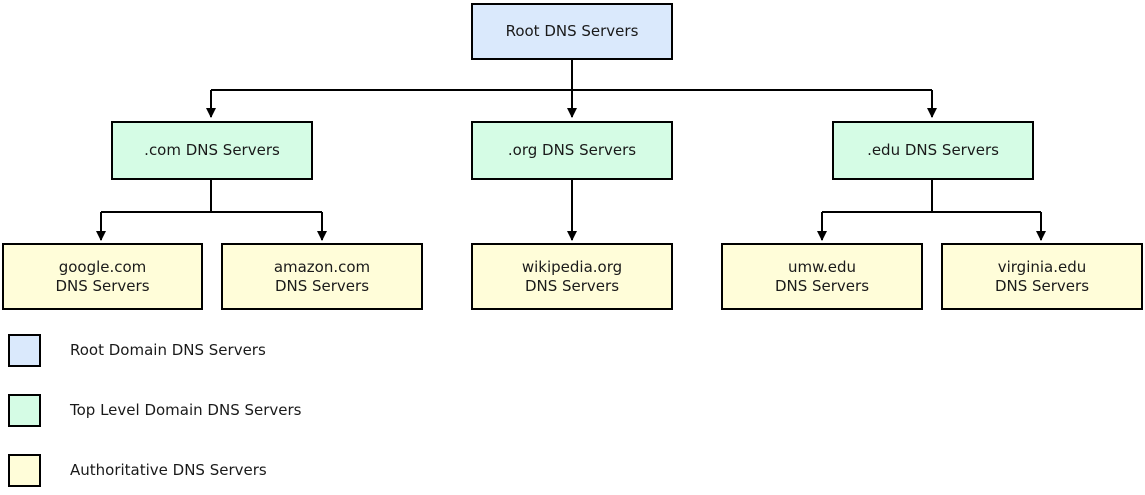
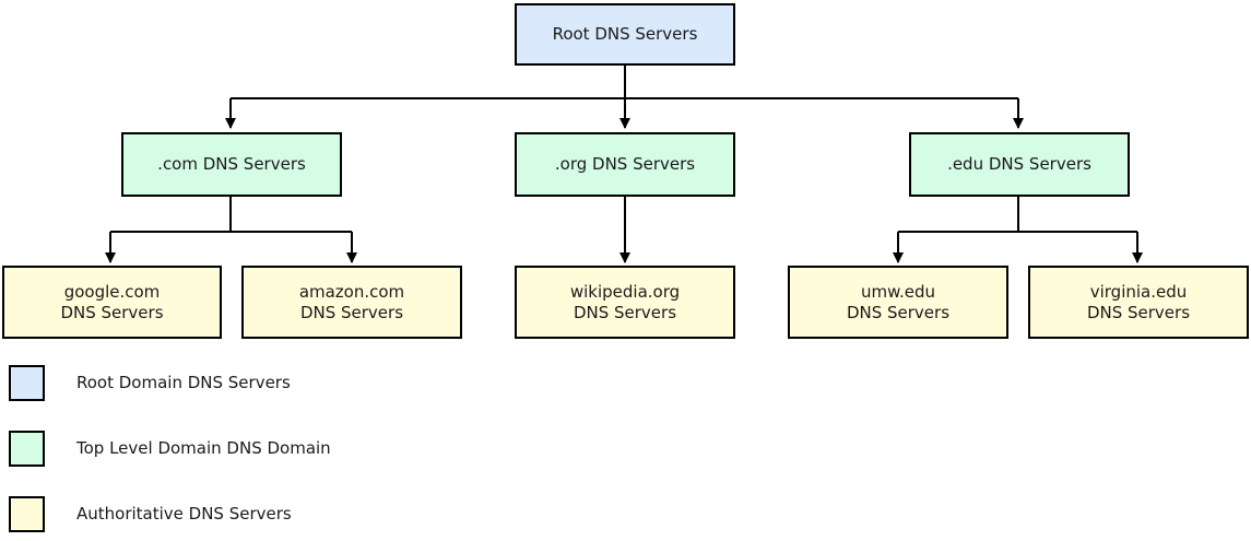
  Root DNS Servers
  .com DNS Servers
  .org DNS Servers
  .edu DNS Servers
  google.com
  DNS Servers
  amazon.com
  DNS Servers
  wikipedia.org
  DNS Servers
  umw.edu
  DNS Servers
  virginia.edu
  DNS Servers
  Root Domain DNS Servers
- Top Level Domain DNS Servers
+ Top Level Domain DNS Domain
  Authoritative DNS Servers
